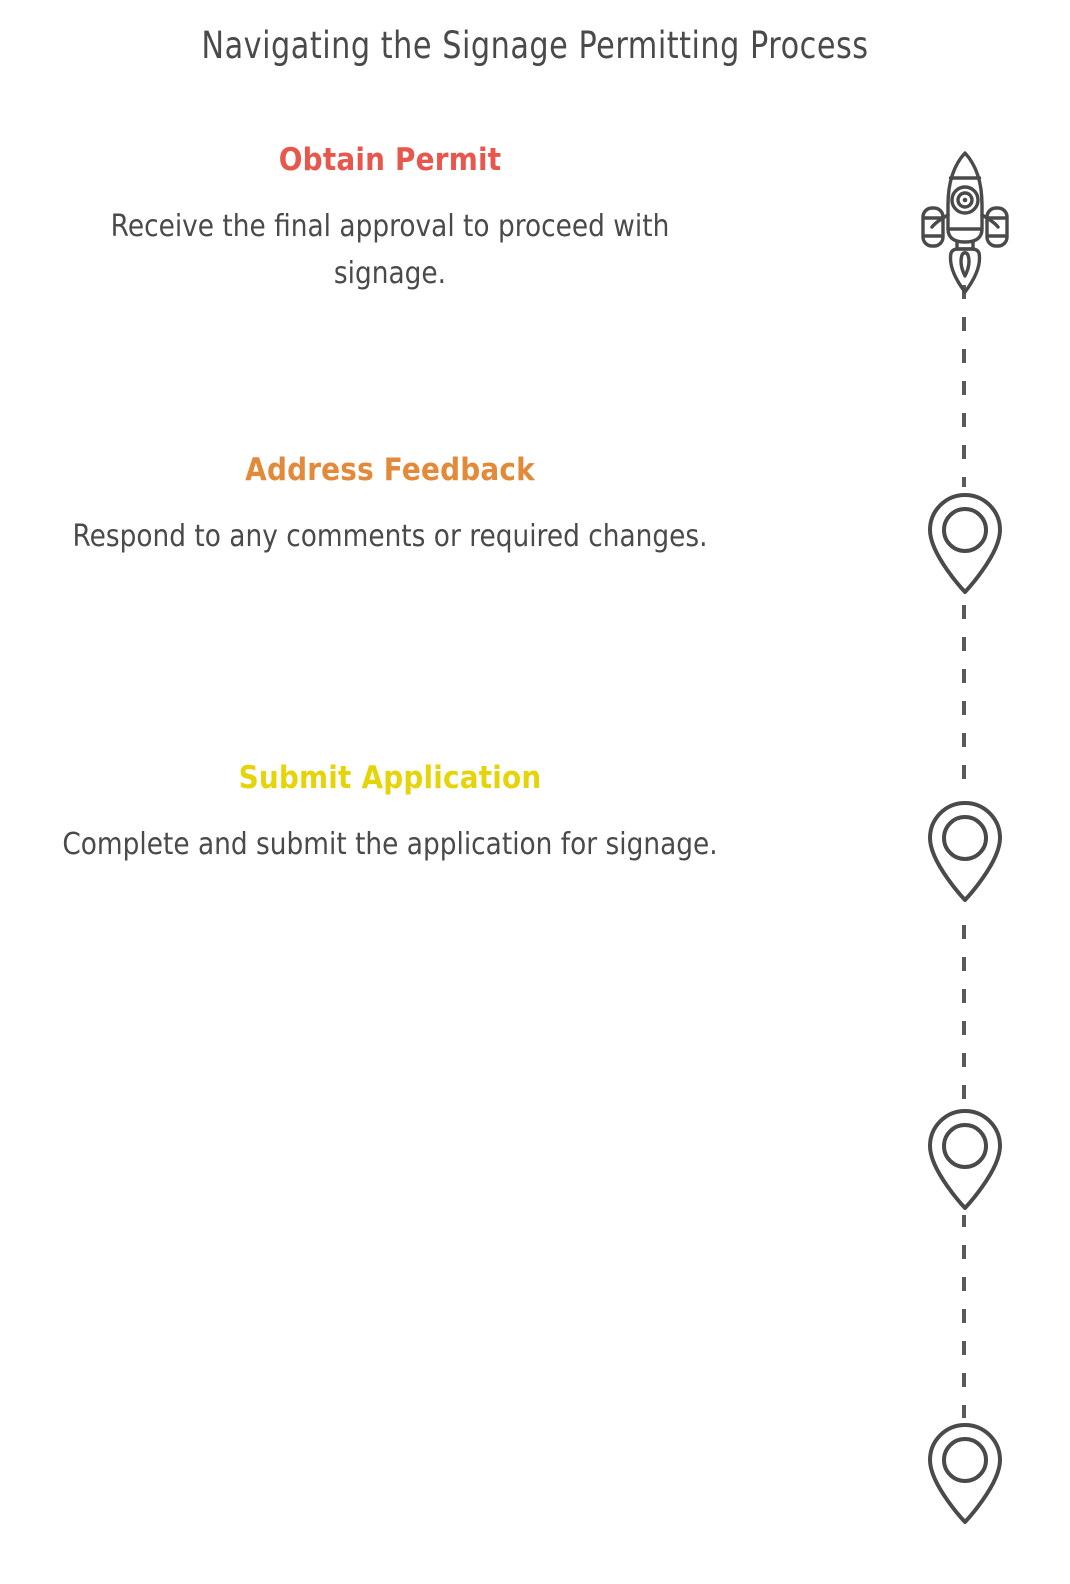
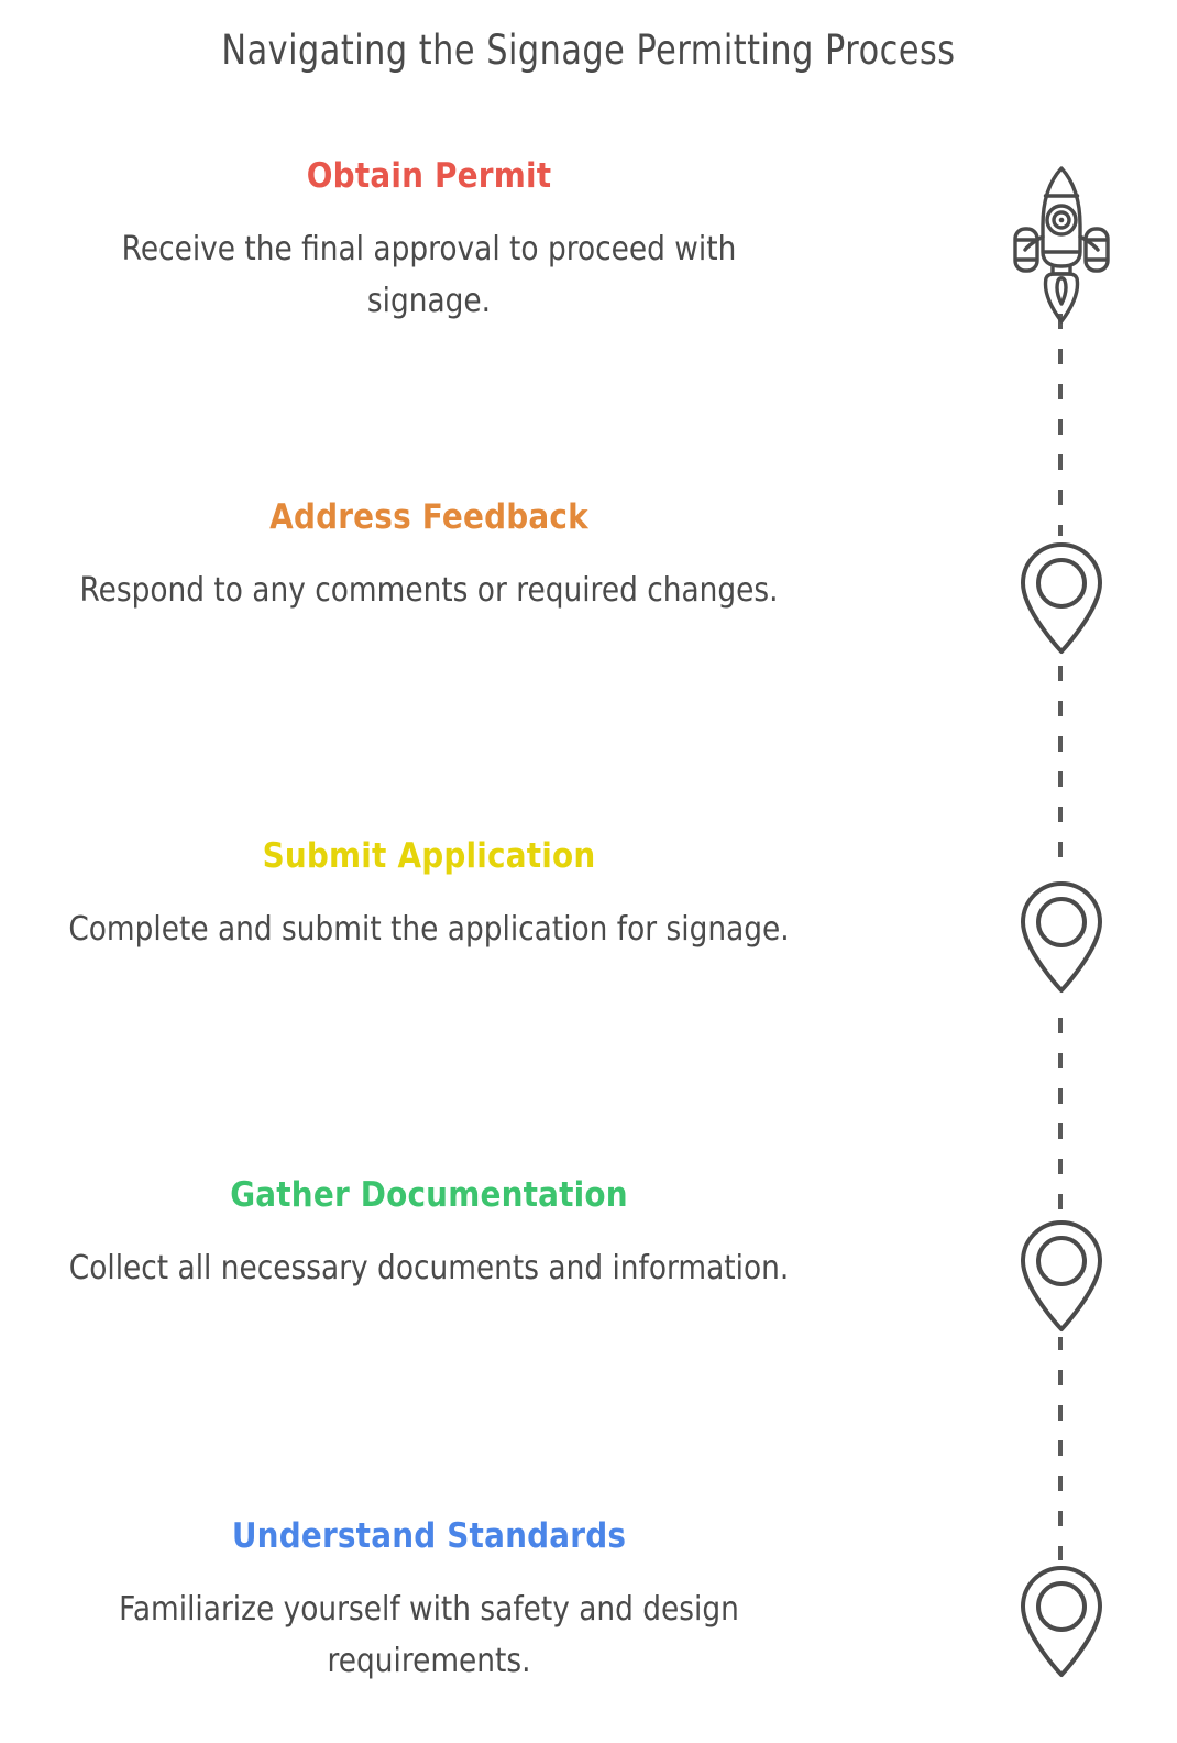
  Navigating the Signage Permitting Process
  Obtain Permit
  Receive the final approval to proceed with signage.
  Address Feedback
  Respond to any comments or required changes.
  Submit Application
  Complete and submit the application for signage.
+ Gather Documentation
+ Collect all necessary documents and information.
+ Understand Standards
+ Familiarize yourself with safety and design requirements.
